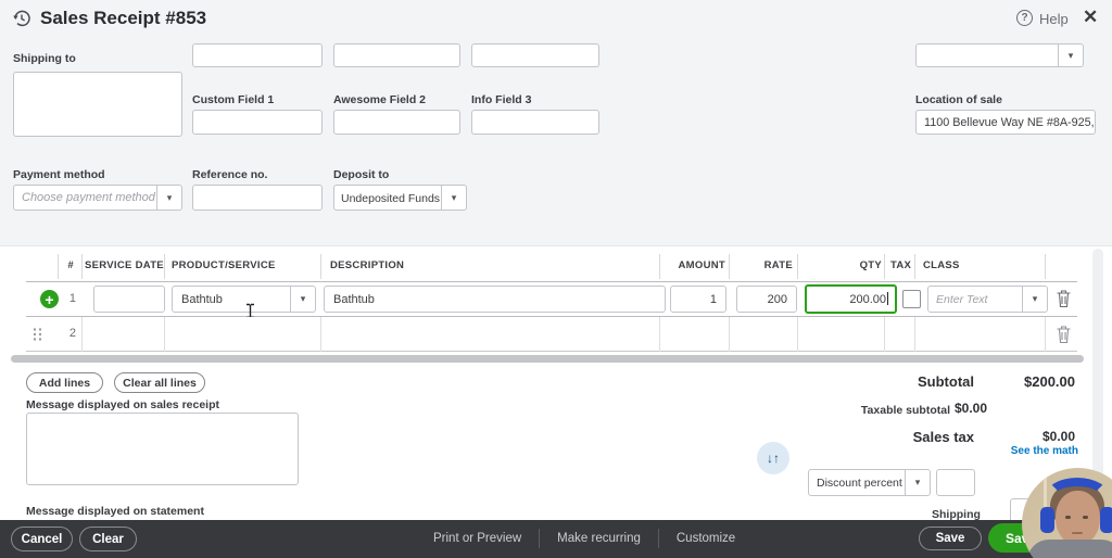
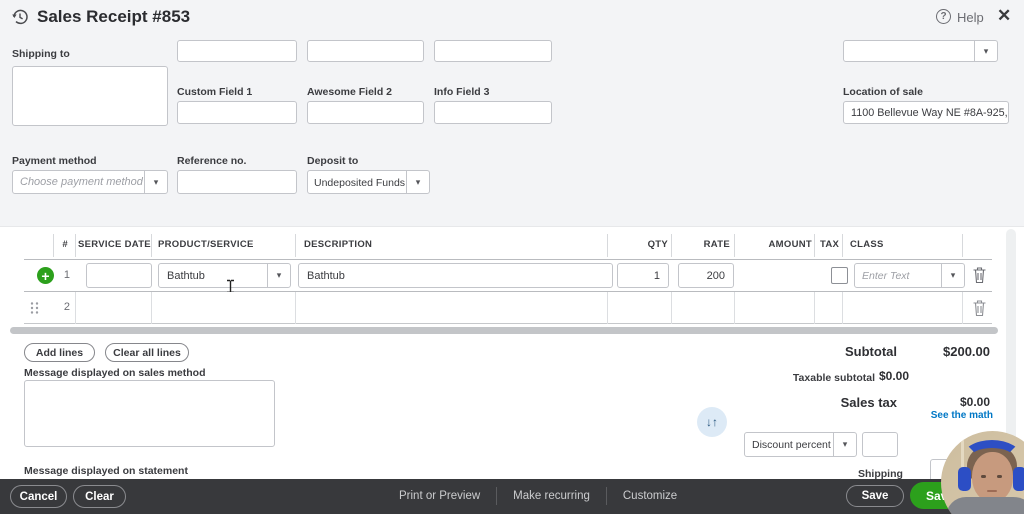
  Sales Receipt #853
  ?
  Help
  ✕
  Shipping to
  ▾
  Custom Field 1
  Awesome Field 2
  Info Field 3
  Location of sale
  1100 Bellevue Way NE #8A-925,
  Payment method
  Reference no.
  Deposit to
  Choose payment method
  ▾
  Undeposited Funds
  ▾
  #
  SERVICE DATE
  PRODUCT/SERVICE
  DESCRIPTION
- AMOUNT
+ QTY
  RATE
- QTY
+ AMOUNT
  TAX
  CLASS
  +
  1
  Bathtub
  ▾
  Bathtub
  1
  200
- 200.00
  Enter Text
  ▾
  2
  Add lines
  Clear all lines
- Message displayed on sales receipt
+ Message displayed on sales method
  Message displayed on statement
  Subtotal
  $200.00
  Taxable subtotal
  $0.00
  Sales tax
  $0.00
  See the math
  ↓↑
  Discount percent
  ▾
  Shipping
  Cancel
  Clear
  Print or Preview
  Make recurring
  Customize
  Save
